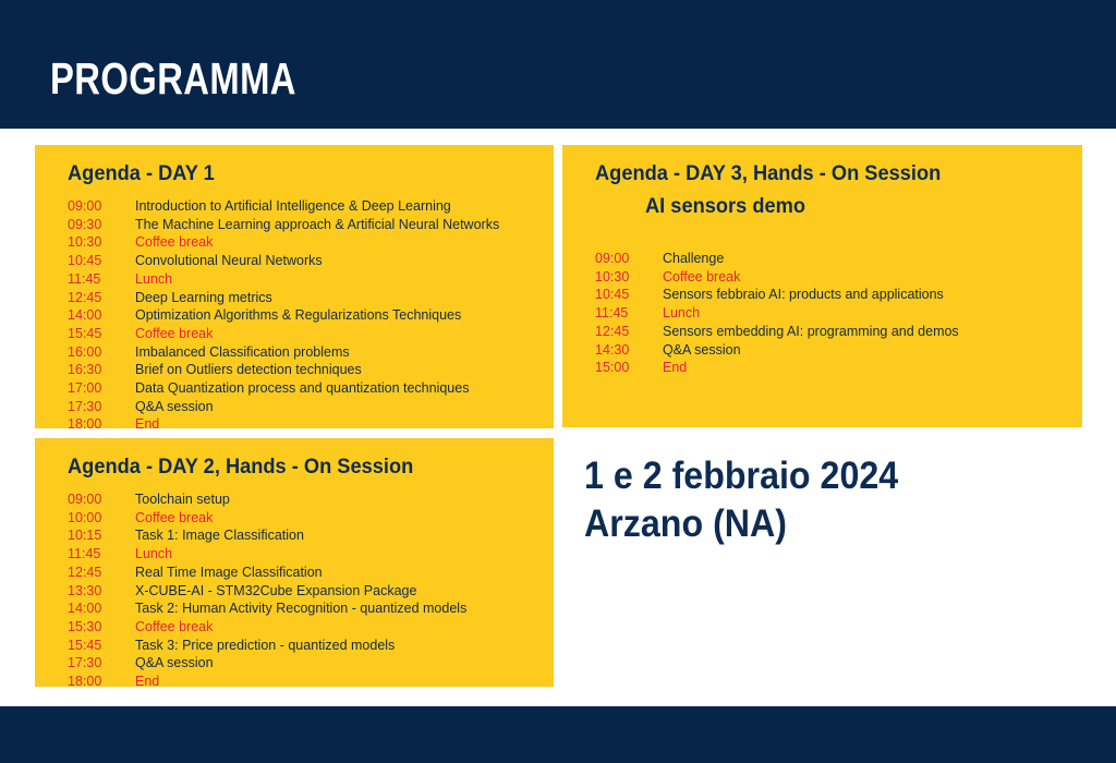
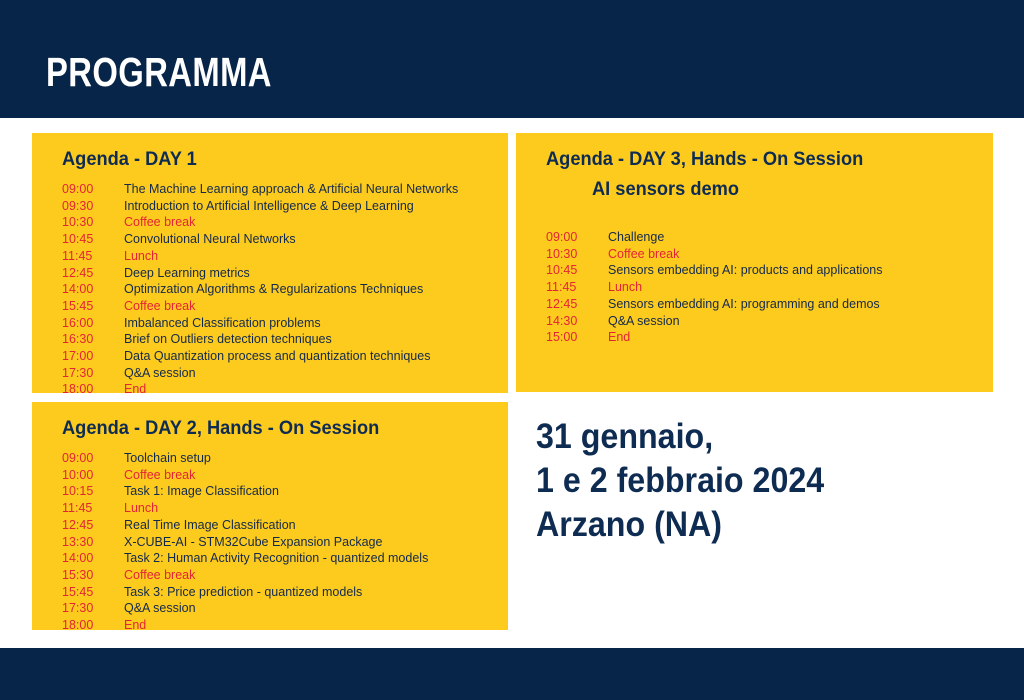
  PROGRAMMA
  Agenda - DAY 1
  09:00
- Introduction to Artificial Intelligence & Deep Learning
+ The Machine Learning approach & Artificial Neural Networks
  09:30
- The Machine Learning approach & Artificial Neural Networks
+ Introduction to Artificial Intelligence & Deep Learning
  10:30
  Coffee break
  10:45
  Convolutional Neural Networks
  11:45
  Lunch
  12:45
  Deep Learning metrics
  14:00
  Optimization Algorithms & Regularizations Techniques
  15:45
  Coffee break
  16:00
  Imbalanced Classification problems
  16:30
  Brief on Outliers detection techniques
  17:00
  Data Quantization process and quantization techniques
  17:30
  Q&A session
  18:00
  End
  Agenda - DAY 2, Hands - On Session
  09:00
  Toolchain setup
  10:00
  Coffee break
  10:15
  Task 1: Image Classification
  11:45
  Lunch
  12:45
  Real Time Image Classification
  13:30
  X-CUBE-AI - STM32Cube Expansion Package
  14:00
  Task 2: Human Activity Recognition - quantized models
  15:30
  Coffee break
  15:45
  Task 3: Price prediction - quantized models
  17:30
  Q&A session
  18:00
  End
  Agenda - DAY 3, Hands - On Session
  AI sensors demo
  09:00
  Challenge
  10:30
  Coffee break
  10:45
- Sensors febbraio AI: products and applications
+ Sensors embedding AI: products and applications
  11:45
  Lunch
  12:45
  Sensors embedding AI: programming and demos
  14:30
  Q&A session
  15:00
  End
+ 31 gennaio,
  1 e 2 febbraio 2024
  Arzano (NA)
